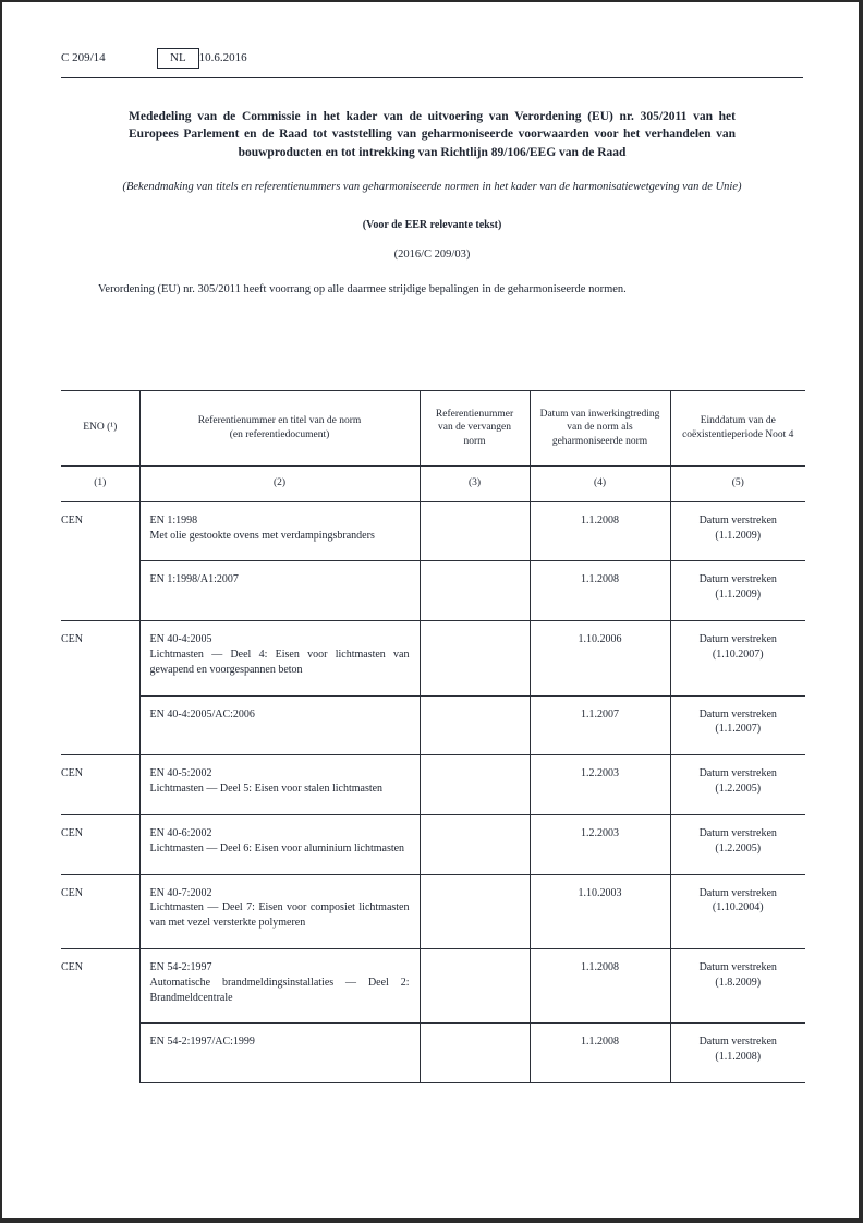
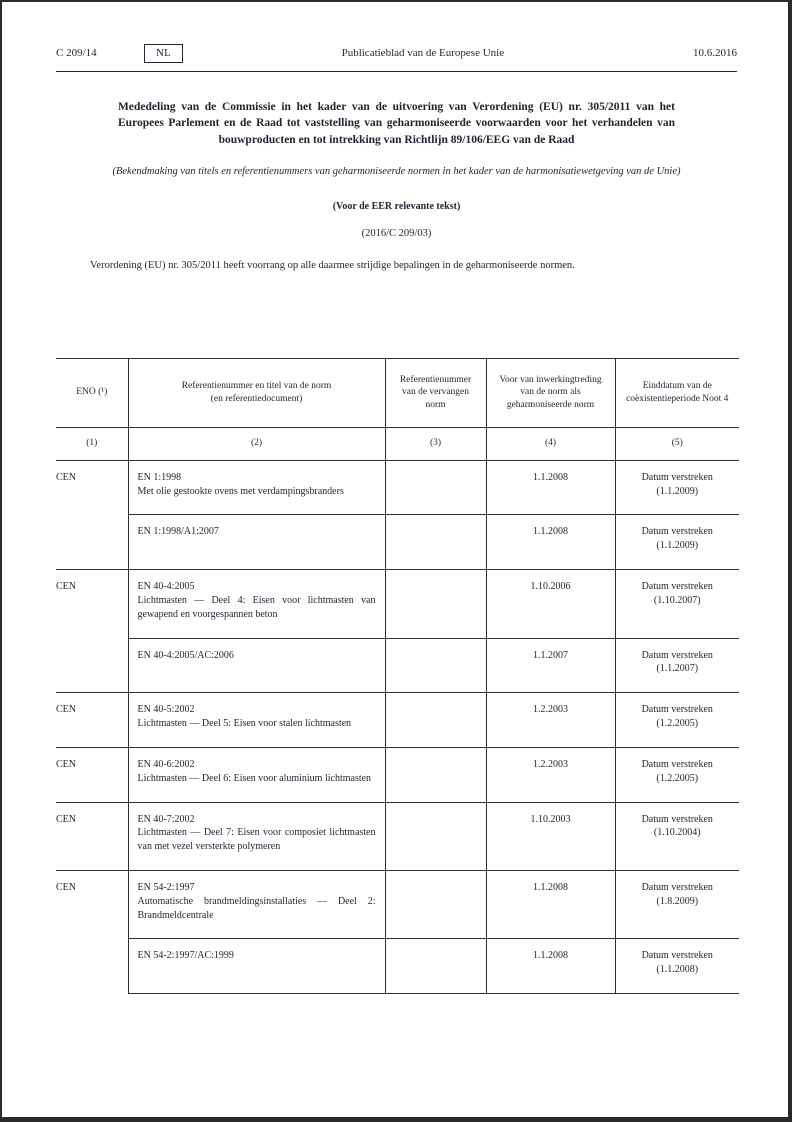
  C 209/14
  NL
+ Publicatieblad van de Europese Unie
  10.6.2016
  Mededeling van de Commissie in het kader van de uitvoering van Verordening (EU) nr. 305/2011 van het Europees Parlement en de Raad tot vaststelling van geharmoniseerde voorwaarden voor het verhandelen van bouwproducten en tot intrekking van Richtlijn 89/106/EEG van de Raad
  (Bekendmaking van titels en referentienummers van geharmoniseerde normen in het kader van de harmonisatiewetgeving van de Unie)
  (Voor de EER relevante tekst)
  (2016/C 209/03)
  Verordening (EU) nr. 305/2011 heeft voorrang op alle daarmee strijdige bepalingen in de geharmoniseerde normen.
- ENO (¹)	Referentienummer en titel van de norm (en referentiedocument)	Referentienummer van de vervangen norm	Datum van inwerkingtreding van de norm als geharmoniseerde norm	Einddatum van de coëxistentieperiode Noot 4
+ ENO (¹)	Referentienummer en titel van de norm (en referentiedocument)	Referentienummer van de vervangen norm	Voor van inwerkingtreding van de norm als geharmoniseerde norm	Einddatum van de coëxistentieperiode Noot 4
  (1)	(2)	(3)	(4)	(5)
  CEN	EN 1:1998 Met olie gestookte ovens met verdampingsbranders		1.1.2008	Datum verstreken (1.1.2009)
  EN 1:1998/A1:2007		1.1.2008	Datum verstreken (1.1.2009)
  CEN	EN 40-4:2005 Lichtmasten — Deel 4: Eisen voor lichtmasten van gewapend en voorgespannen beton		1.10.2006	Datum verstreken (1.10.2007)
  EN 40-4:2005/AC:2006		1.1.2007	Datum verstreken (1.1.2007)
  CEN	EN 40-5:2002 Lichtmasten — Deel 5: Eisen voor stalen lichtmasten		1.2.2003	Datum verstreken (1.2.2005)
  CEN	EN 40-6:2002 Lichtmasten — Deel 6: Eisen voor aluminium lichtmasten		1.2.2003	Datum verstreken (1.2.2005)
  CEN	EN 40-7:2002 Lichtmasten — Deel 7: Eisen voor composiet lichtmasten van met vezel versterkte polymeren		1.10.2003	Datum verstreken (1.10.2004)
  CEN	EN 54-2:1997 Automatische brandmeldingsinstallaties — Deel 2: Brandmeldcentrale		1.1.2008	Datum verstreken (1.8.2009)
  EN 54-2:1997/AC:1999		1.1.2008	Datum verstreken (1.1.2008)
